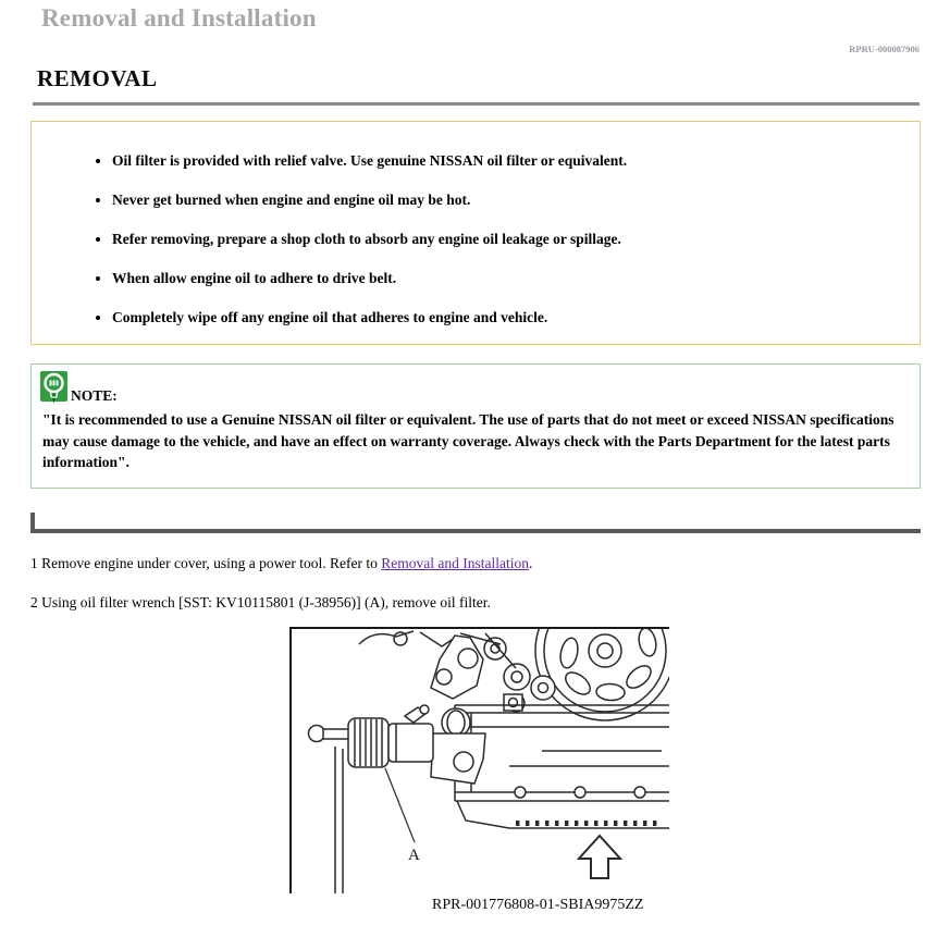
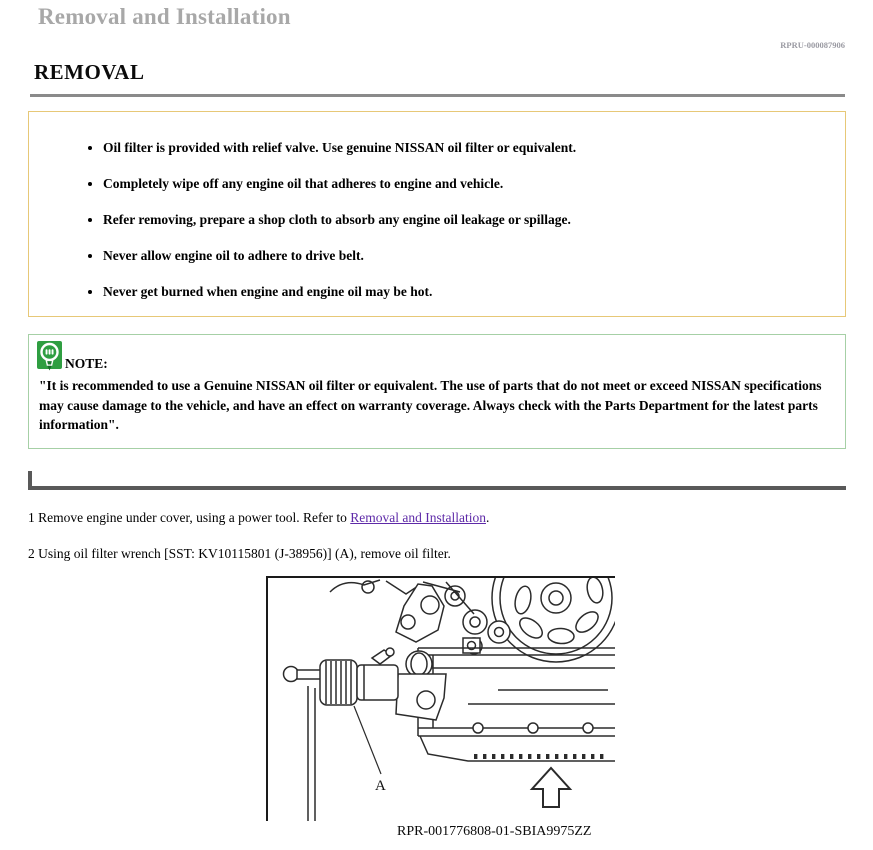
  Removal and Installation
  RPRU-000087906
  REMOVAL
  Oil filter is provided with relief valve. Use genuine NISSAN oil filter or equivalent.
- Never get burned when engine and engine oil may be hot.
+ Completely wipe off any engine oil that adheres to engine and vehicle.
  Refer removing, prepare a shop cloth to absorb any engine oil leakage or spillage.
- When allow engine oil to adhere to drive belt.
+ Never allow engine oil to adhere to drive belt.
- Completely wipe off any engine oil that adheres to engine and vehicle.
+ Never get burned when engine and engine oil may be hot.
  NOTE:
  "It is recommended to use a Genuine NISSAN oil filter or equivalent. The use of parts that do not meet or exceed NISSAN specifications may cause damage to the vehicle, and have an effect on warranty coverage. Always check with the Parts Department for the latest parts information".
  1 Remove engine under cover, using a power tool. Refer to Removal and Installation.
  2 Using oil filter wrench [SST: KV10115801 (J-38956)] (A), remove oil filter.
  A
  RPR-001776808-01-SBIA9975ZZ
